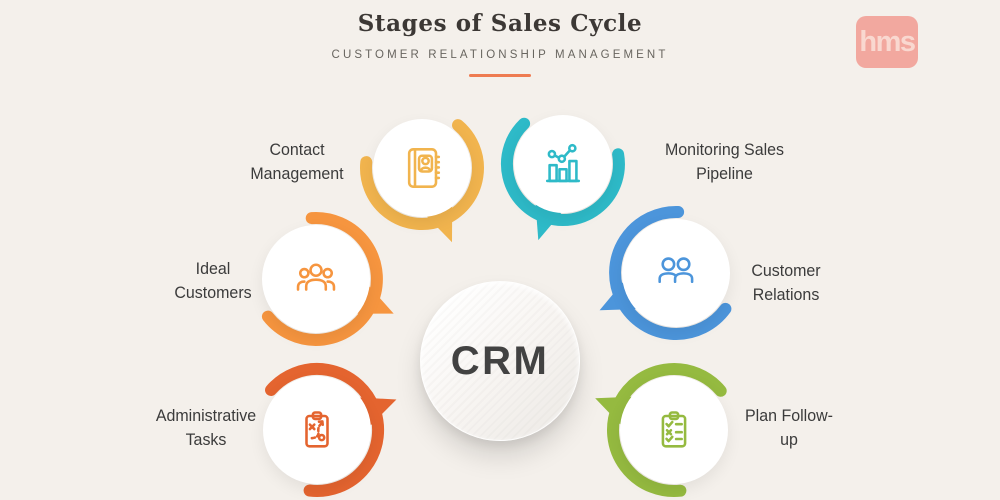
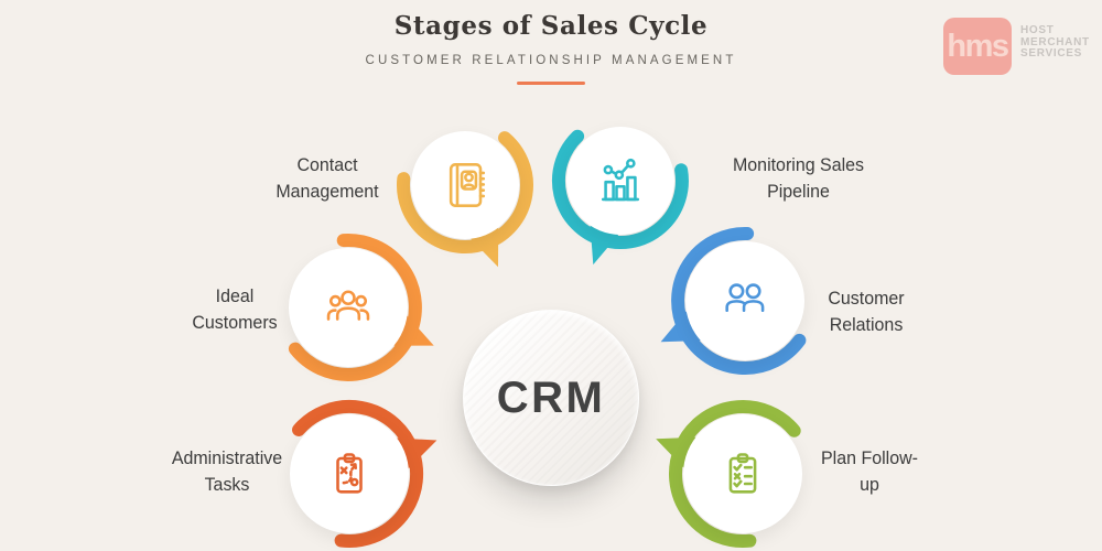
  Stages of Sales Cycle
  CUSTOMER RELATIONSHIP MANAGEMENT
  hms
+ HOST
+ MERCHANT
+ SERVICES
  Contact Management
  Monitoring Sales Pipeline
  Ideal Customers
  Customer Relations
  Administrative Tasks
  Plan Follow-up
  CRM
